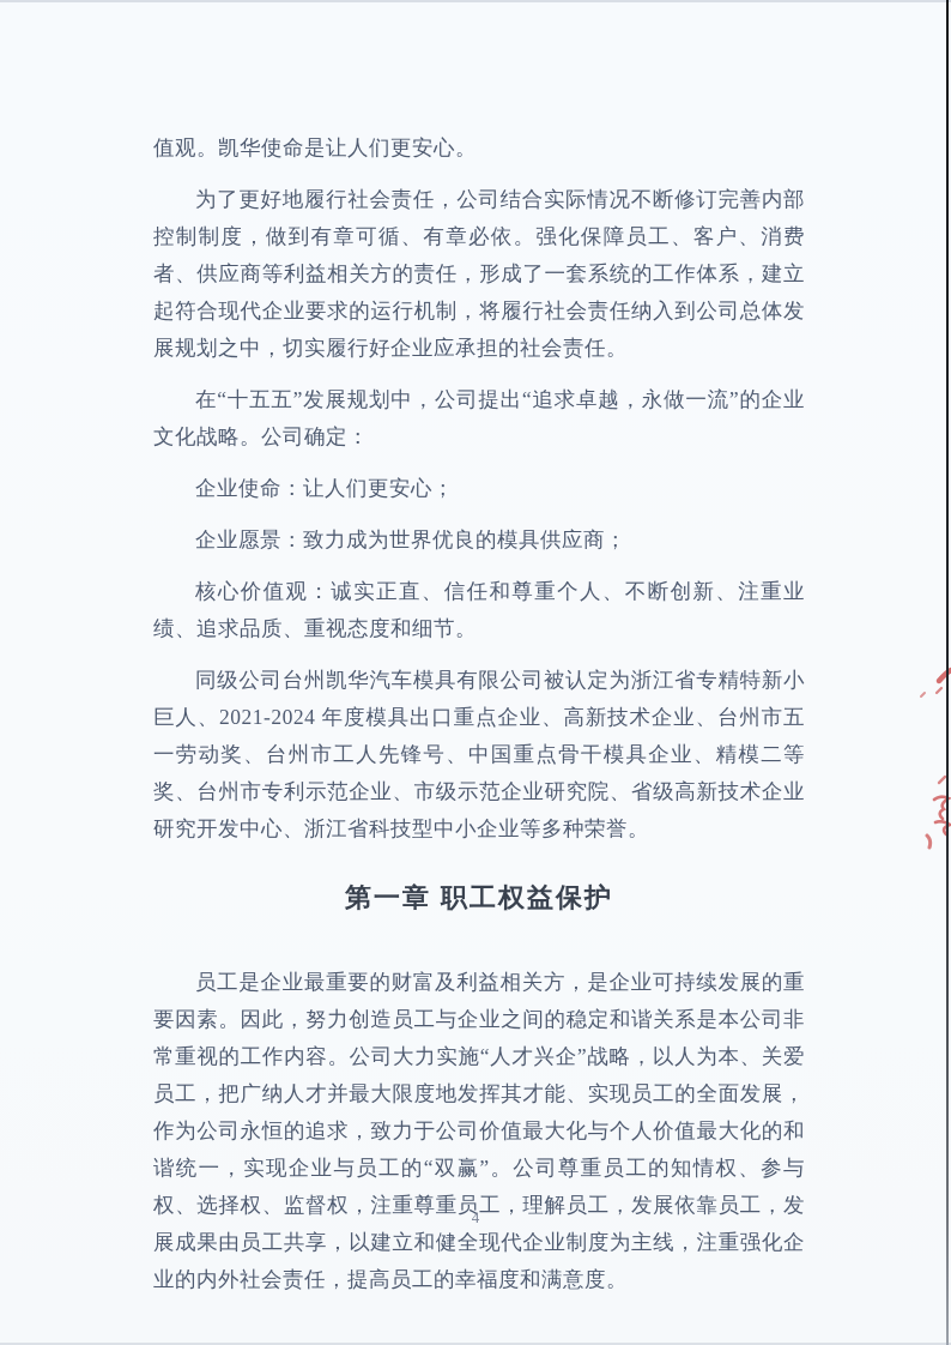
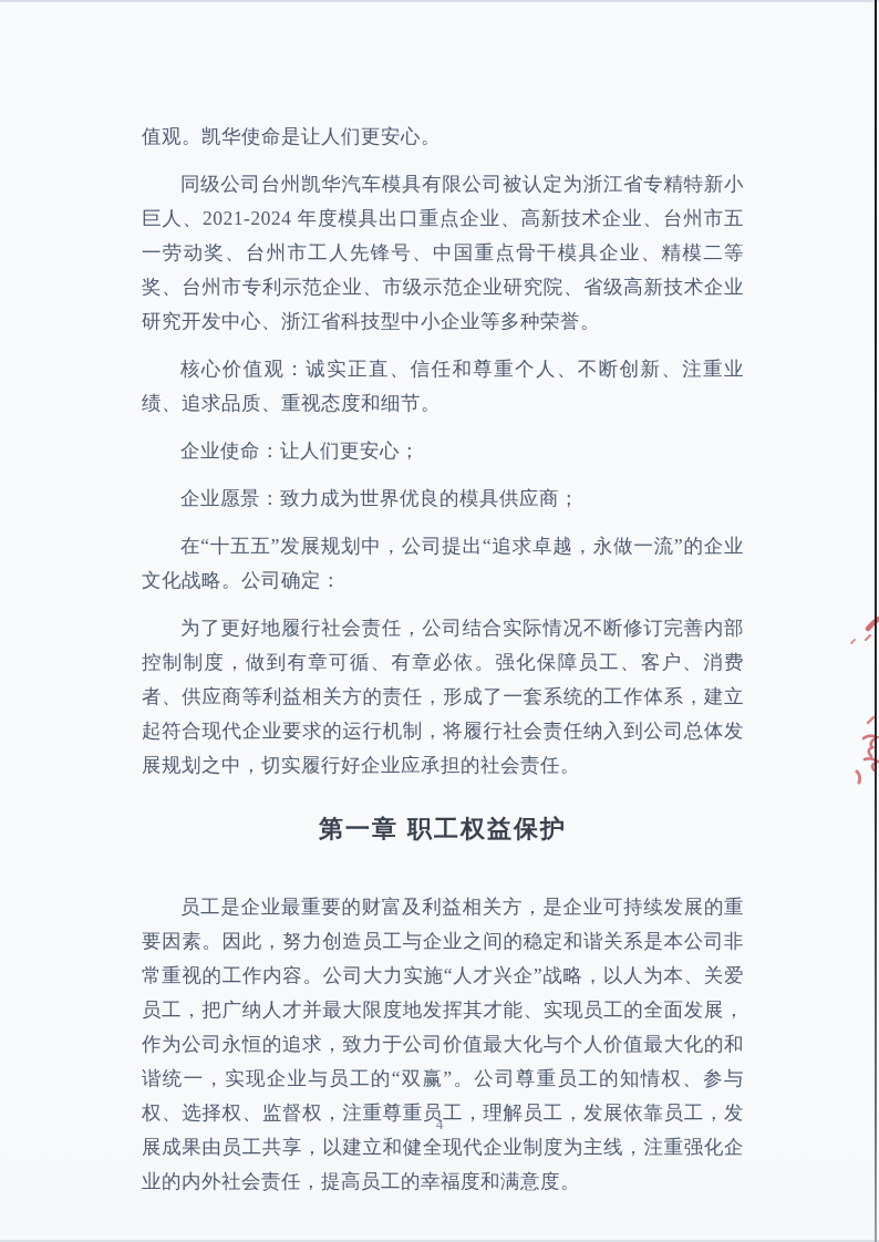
  值观。凯华使命是让人们更安心。
- 为了更好地履行社会责任，公司结合实际情况不断修订完善内部控制制度，做到有章可循、有章必依。强化保障员工、客户、消费者、供应商等利益相关方的责任，形成了一套系统的工作体系，建立起符合现代企业要求的运行机制，将履行社会责任纳入到公司总体发展规划之中，切实履行好企业应承担的社会责任。
+ 同级公司台州凯华汽车模具有限公司被认定为浙江省专精特新小巨人、2021-2024 年度模具出口重点企业、高新技术企业、台州市五一劳动奖、台州市工人先锋号、中国重点骨干模具企业、精模二等奖、台州市专利示范企业、市级示范企业研究院、省级高新技术企业研究开发中心、浙江省科技型中小企业等多种荣誉。
- 在“十五五”发展规划中，公司提出“追求卓越，永做一流”的企业文化战略。公司确定：
+ 核心价值观：诚实正直、信任和尊重个人、不断创新、注重业绩、追求品质、重视态度和细节。
  企业使命：让人们更安心；
  企业愿景：致力成为世界优良的模具供应商；
- 核心价值观：诚实正直、信任和尊重个人、不断创新、注重业绩、追求品质、重视态度和细节。
+ 在“十五五”发展规划中，公司提出“追求卓越，永做一流”的企业文化战略。公司确定：
- 同级公司台州凯华汽车模具有限公司被认定为浙江省专精特新小巨人、2021-2024 年度模具出口重点企业、高新技术企业、台州市五一劳动奖、台州市工人先锋号、中国重点骨干模具企业、精模二等奖、台州市专利示范企业、市级示范企业研究院、省级高新技术企业研究开发中心、浙江省科技型中小企业等多种荣誉。
+ 为了更好地履行社会责任，公司结合实际情况不断修订完善内部控制制度，做到有章可循、有章必依。强化保障员工、客户、消费者、供应商等利益相关方的责任，形成了一套系统的工作体系，建立起符合现代企业要求的运行机制，将履行社会责任纳入到公司总体发展规划之中，切实履行好企业应承担的社会责任。
  第一章 职工权益保护
  员工是企业最重要的财富及利益相关方，是企业可持续发展的重要因素。因此，努力创造员工与企业之间的稳定和谐关系是本公司非常重视的工作内容。公司大力实施“人才兴企”战略，以人为本、关爱员工，把广纳人才并最大限度地发挥其才能、实现员工的全面发展，作为公司永恒的追求，致力于公司价值最大化与个人价值最大化的和谐统一，实现企业与员工的“双赢”。公司尊重员工的知情权、参与权、选择权、监督权，注重尊重员工，理解员工，发展依靠员工，发展成果由员工共享，以建立和健全现代企业制度为主线，注重强化企业的内外社会责任，提高员工的幸福度和满意度。
  4
